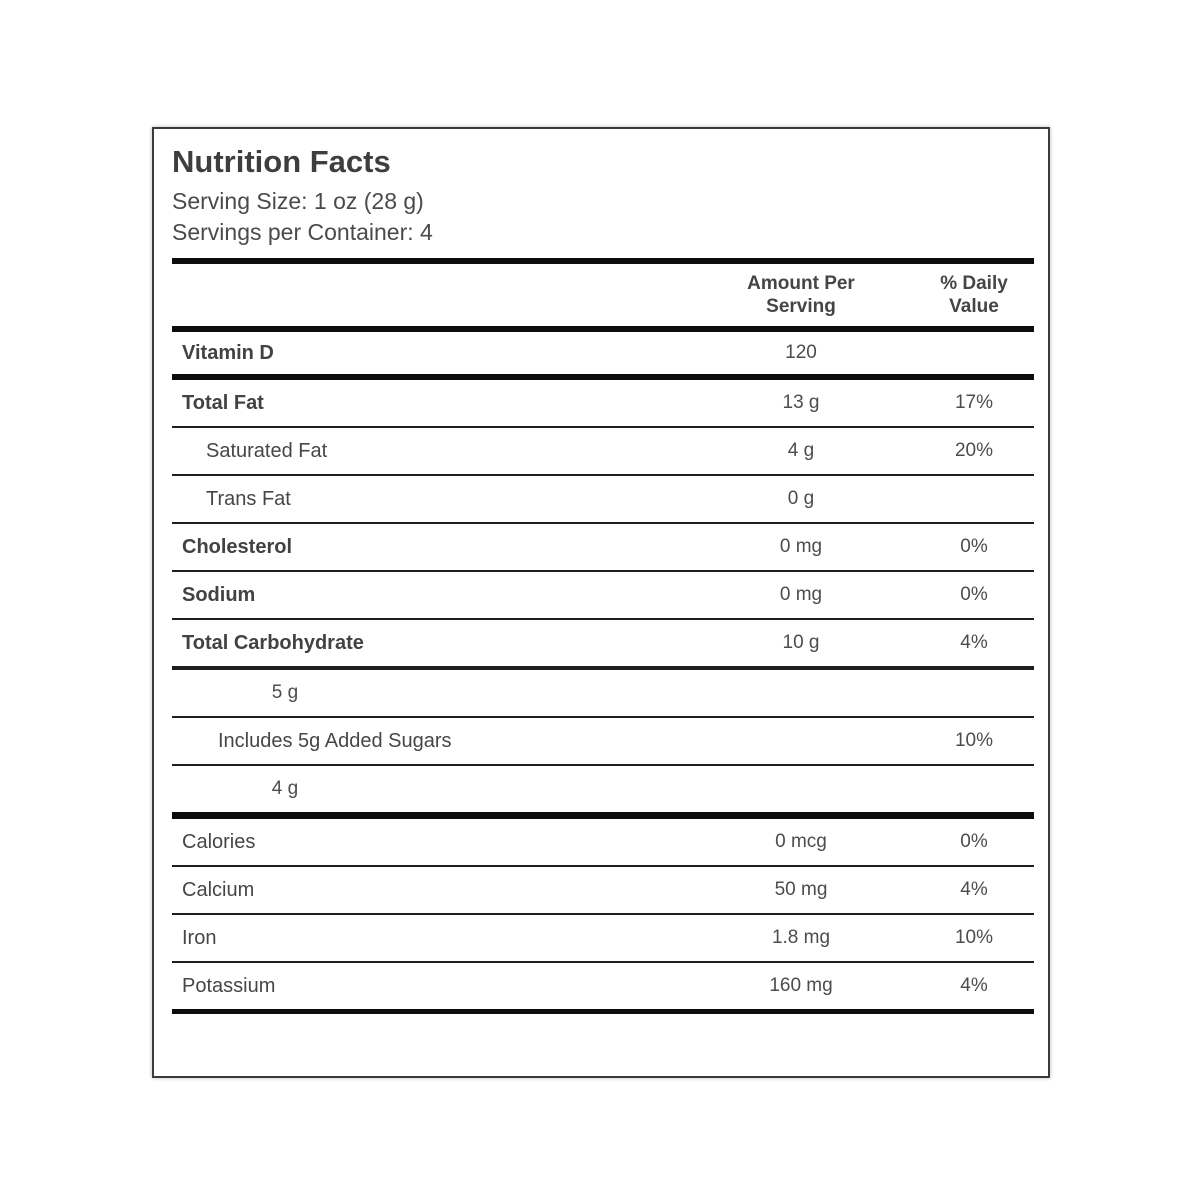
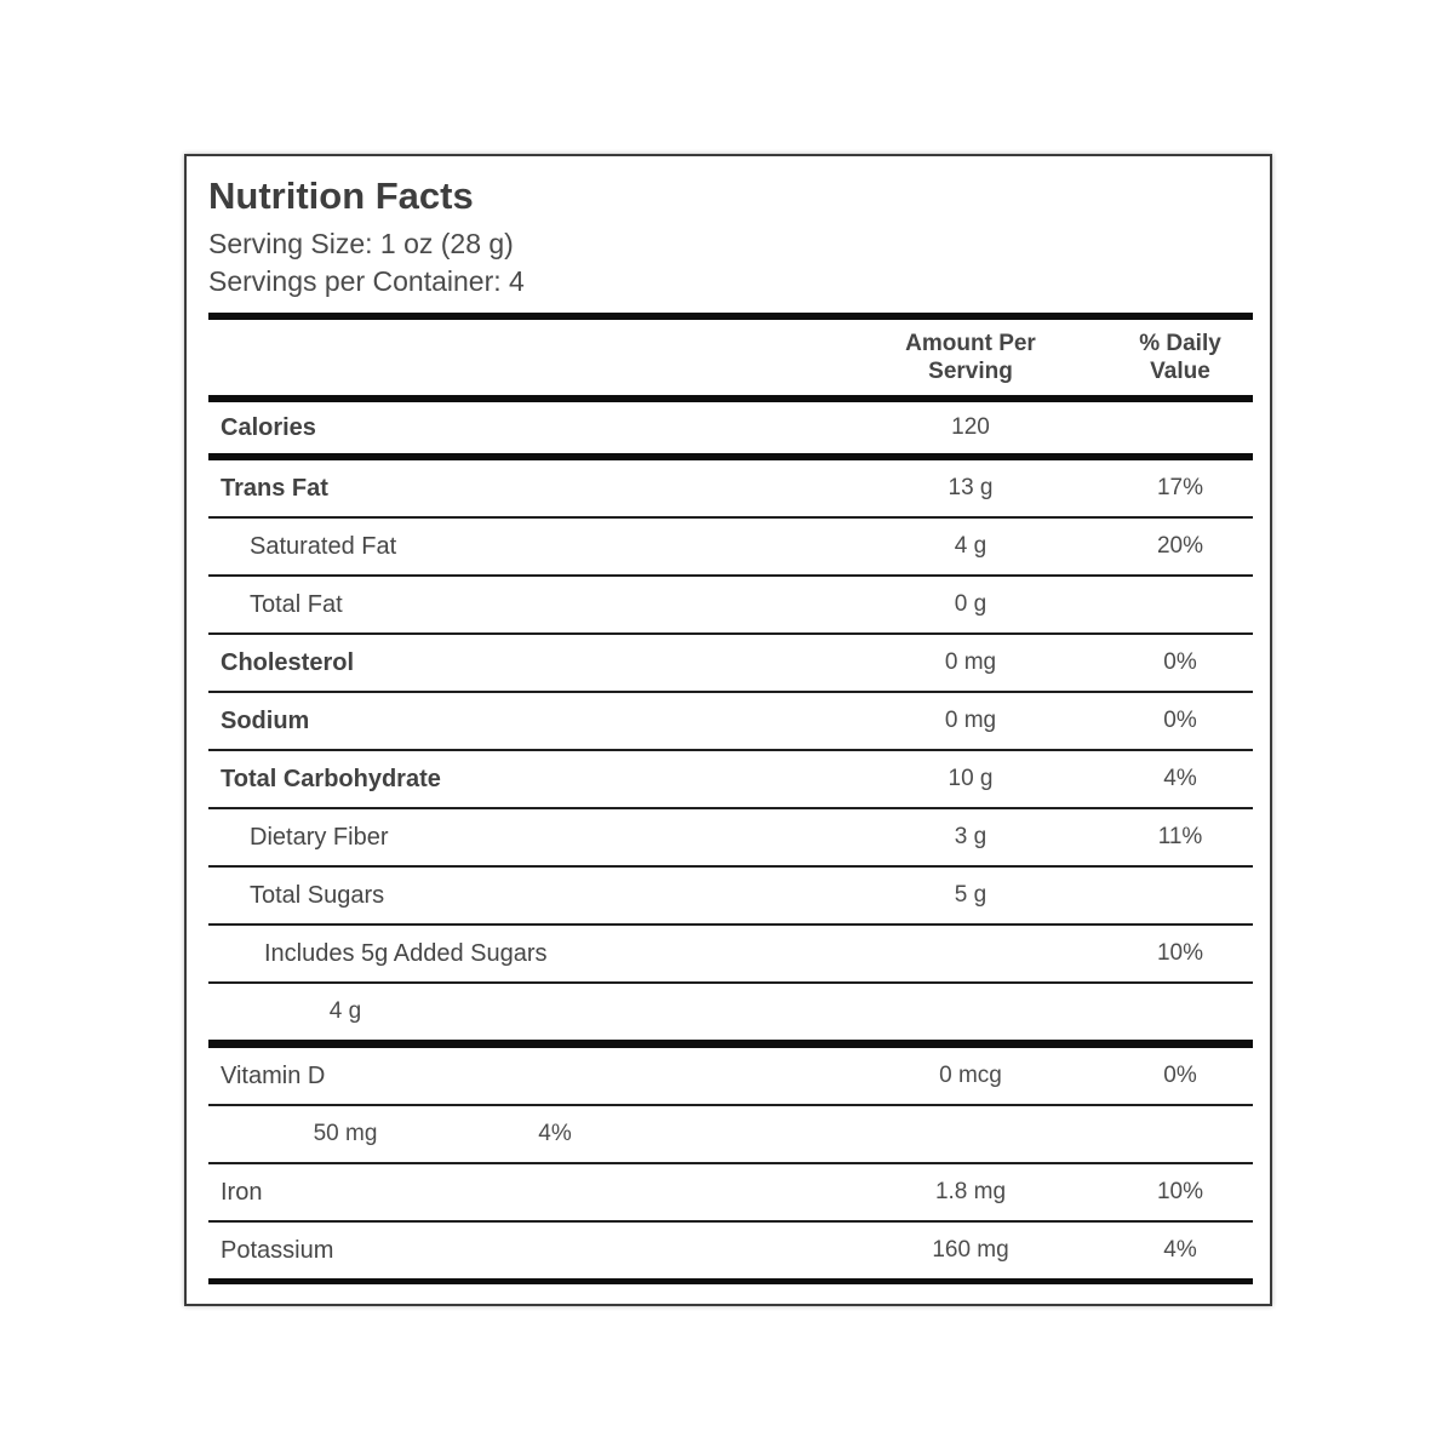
  Nutrition Facts
  Serving Size: 1 oz (28 g)
  Servings per Container: 4
  Amount Per
  Serving
  % Daily
  Value
- Vitamin D
+ Calories
  120
- Total Fat
+ Trans Fat
  13 g
  17%
  Saturated Fat
  4 g
  20%
- Trans Fat
+ Total Fat
  0 g
  Cholesterol
  0 mg
  0%
  Sodium
  0 mg
  0%
  Total Carbohydrate
  10 g
  4%
+ Dietary Fiber
+ 3 g
+ 11%
+ Total Sugars
  5 g
  Includes 5g Added Sugars
  10%
  4 g
- Calories
+ Vitamin D
  0 mcg
  0%
- Calcium
  50 mg
  4%
  Iron
  1.8 mg
  10%
  Potassium
  160 mg
  4%
